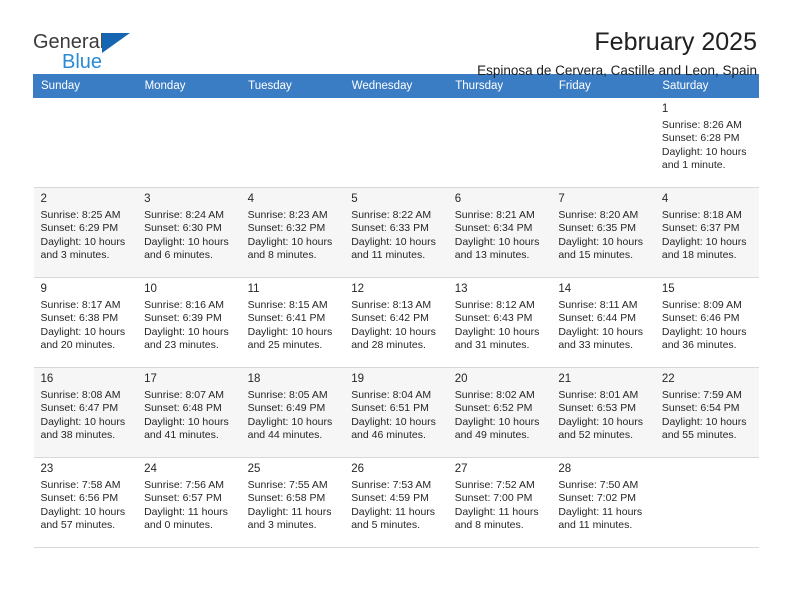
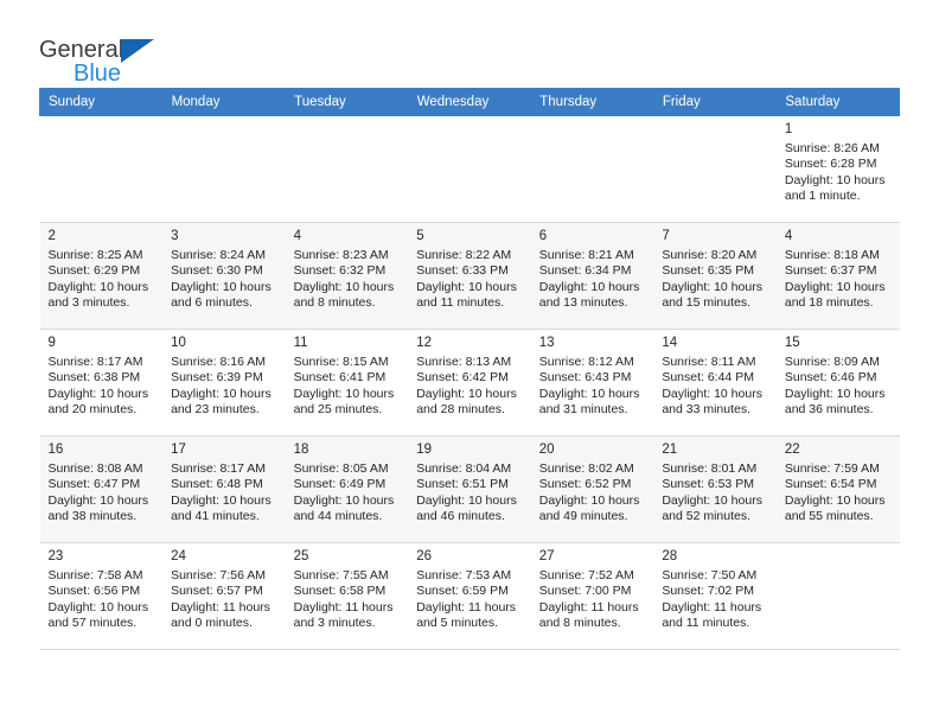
  General
  Blue
- February 2025
- Espinosa de Cervera, Castille and Leon, Spain
  Sunday	Monday	Tuesday	Wednesday	Thursday	Friday	Saturday
  						1Sunrise: 8:26 AMSunset: 6:28 PMDaylight: 10 hoursand 1 minute.
  2Sunrise: 8:25 AMSunset: 6:29 PMDaylight: 10 hoursand 3 minutes.	3Sunrise: 8:24 AMSunset: 6:30 PMDaylight: 10 hoursand 6 minutes.	4Sunrise: 8:23 AMSunset: 6:32 PMDaylight: 10 hoursand 8 minutes.	5Sunrise: 8:22 AMSunset: 6:33 PMDaylight: 10 hoursand 11 minutes.	6Sunrise: 8:21 AMSunset: 6:34 PMDaylight: 10 hoursand 13 minutes.	7Sunrise: 8:20 AMSunset: 6:35 PMDaylight: 10 hoursand 15 minutes.	4Sunrise: 8:18 AMSunset: 6:37 PMDaylight: 10 hoursand 18 minutes.
  9Sunrise: 8:17 AMSunset: 6:38 PMDaylight: 10 hoursand 20 minutes.	10Sunrise: 8:16 AMSunset: 6:39 PMDaylight: 10 hoursand 23 minutes.	11Sunrise: 8:15 AMSunset: 6:41 PMDaylight: 10 hoursand 25 minutes.	12Sunrise: 8:13 AMSunset: 6:42 PMDaylight: 10 hoursand 28 minutes.	13Sunrise: 8:12 AMSunset: 6:43 PMDaylight: 10 hoursand 31 minutes.	14Sunrise: 8:11 AMSunset: 6:44 PMDaylight: 10 hoursand 33 minutes.	15Sunrise: 8:09 AMSunset: 6:46 PMDaylight: 10 hoursand 36 minutes.
- 16Sunrise: 8:08 AMSunset: 6:47 PMDaylight: 10 hoursand 38 minutes.	17Sunrise: 8:07 AMSunset: 6:48 PMDaylight: 10 hoursand 41 minutes.	18Sunrise: 8:05 AMSunset: 6:49 PMDaylight: 10 hoursand 44 minutes.	19Sunrise: 8:04 AMSunset: 6:51 PMDaylight: 10 hoursand 46 minutes.	20Sunrise: 8:02 AMSunset: 6:52 PMDaylight: 10 hoursand 49 minutes.	21Sunrise: 8:01 AMSunset: 6:53 PMDaylight: 10 hoursand 52 minutes.	22Sunrise: 7:59 AMSunset: 6:54 PMDaylight: 10 hoursand 55 minutes.
+ 16Sunrise: 8:08 AMSunset: 6:47 PMDaylight: 10 hoursand 38 minutes.	17Sunrise: 8:17 AMSunset: 6:48 PMDaylight: 10 hoursand 41 minutes.	18Sunrise: 8:05 AMSunset: 6:49 PMDaylight: 10 hoursand 44 minutes.	19Sunrise: 8:04 AMSunset: 6:51 PMDaylight: 10 hoursand 46 minutes.	20Sunrise: 8:02 AMSunset: 6:52 PMDaylight: 10 hoursand 49 minutes.	21Sunrise: 8:01 AMSunset: 6:53 PMDaylight: 10 hoursand 52 minutes.	22Sunrise: 7:59 AMSunset: 6:54 PMDaylight: 10 hoursand 55 minutes.
- 23Sunrise: 7:58 AMSunset: 6:56 PMDaylight: 10 hoursand 57 minutes.	24Sunrise: 7:56 AMSunset: 6:57 PMDaylight: 11 hoursand 0 minutes.	25Sunrise: 7:55 AMSunset: 6:58 PMDaylight: 11 hoursand 3 minutes.	26Sunrise: 7:53 AMSunset: 4:59 PMDaylight: 11 hoursand 5 minutes.	27Sunrise: 7:52 AMSunset: 7:00 PMDaylight: 11 hoursand 8 minutes.	28Sunrise: 7:50 AMSunset: 7:02 PMDaylight: 11 hoursand 11 minutes.
+ 23Sunrise: 7:58 AMSunset: 6:56 PMDaylight: 10 hoursand 57 minutes.	24Sunrise: 7:56 AMSunset: 6:57 PMDaylight: 11 hoursand 0 minutes.	25Sunrise: 7:55 AMSunset: 6:58 PMDaylight: 11 hoursand 3 minutes.	26Sunrise: 7:53 AMSunset: 6:59 PMDaylight: 11 hoursand 5 minutes.	27Sunrise: 7:52 AMSunset: 7:00 PMDaylight: 11 hoursand 8 minutes.	28Sunrise: 7:50 AMSunset: 7:02 PMDaylight: 11 hoursand 11 minutes.
